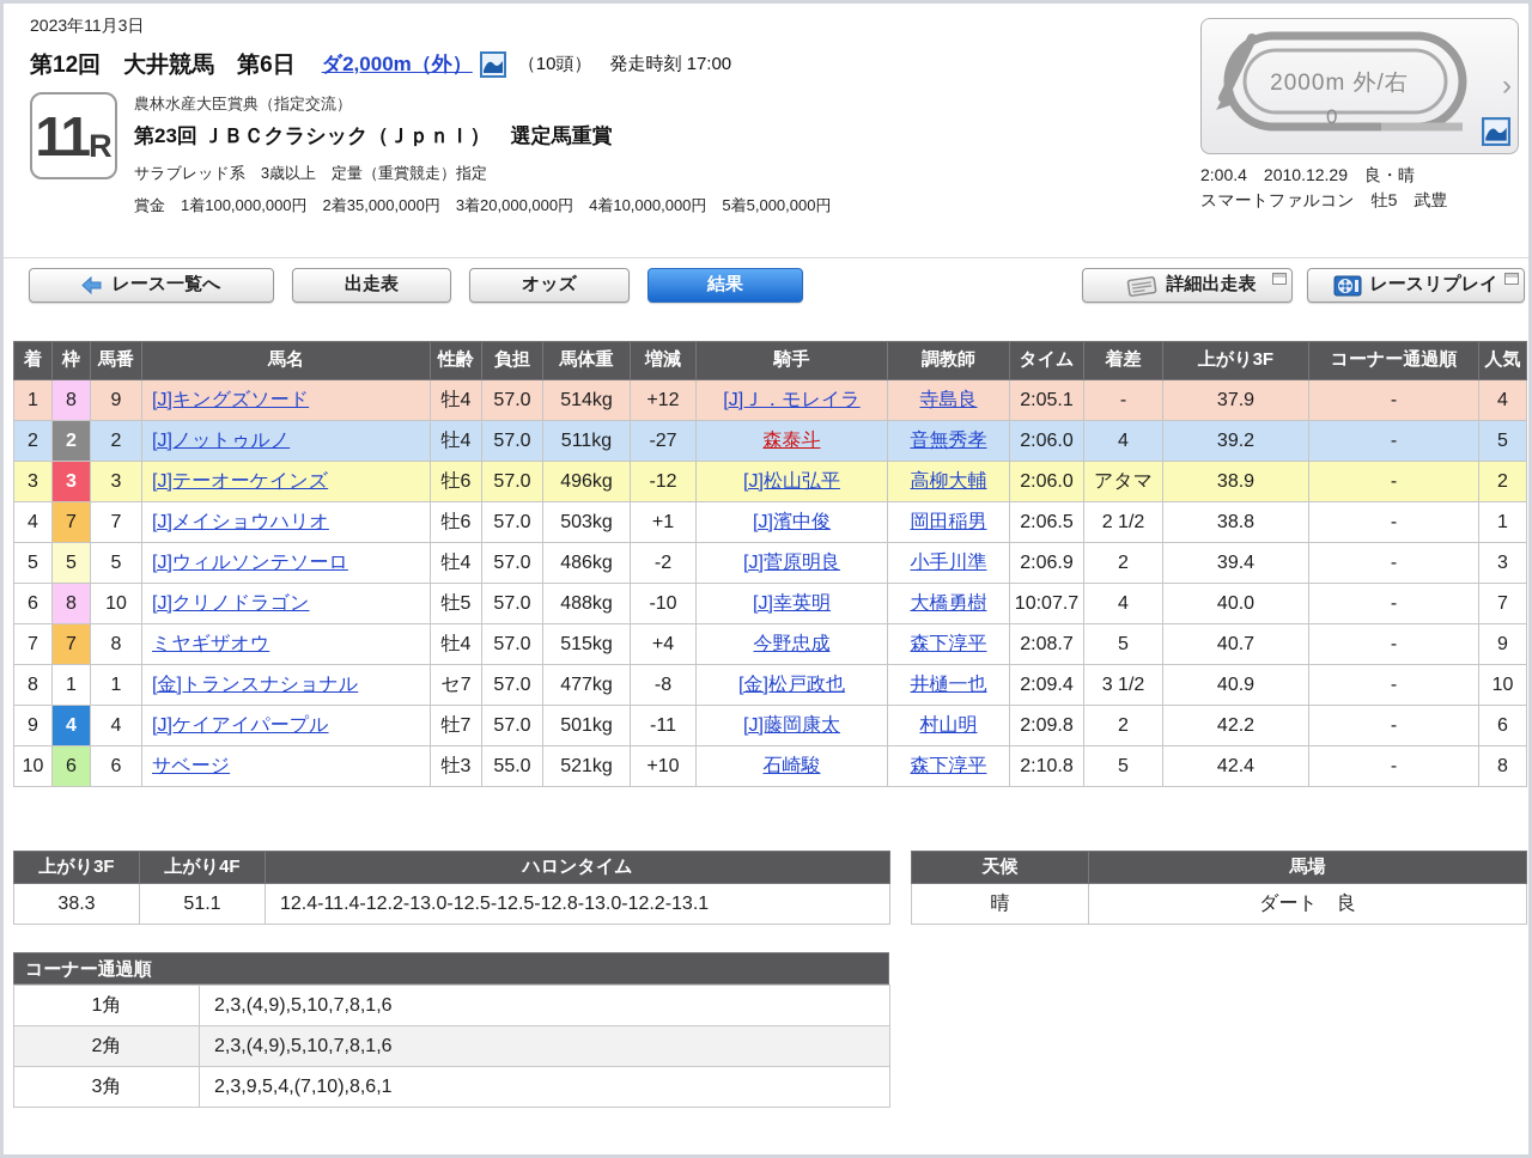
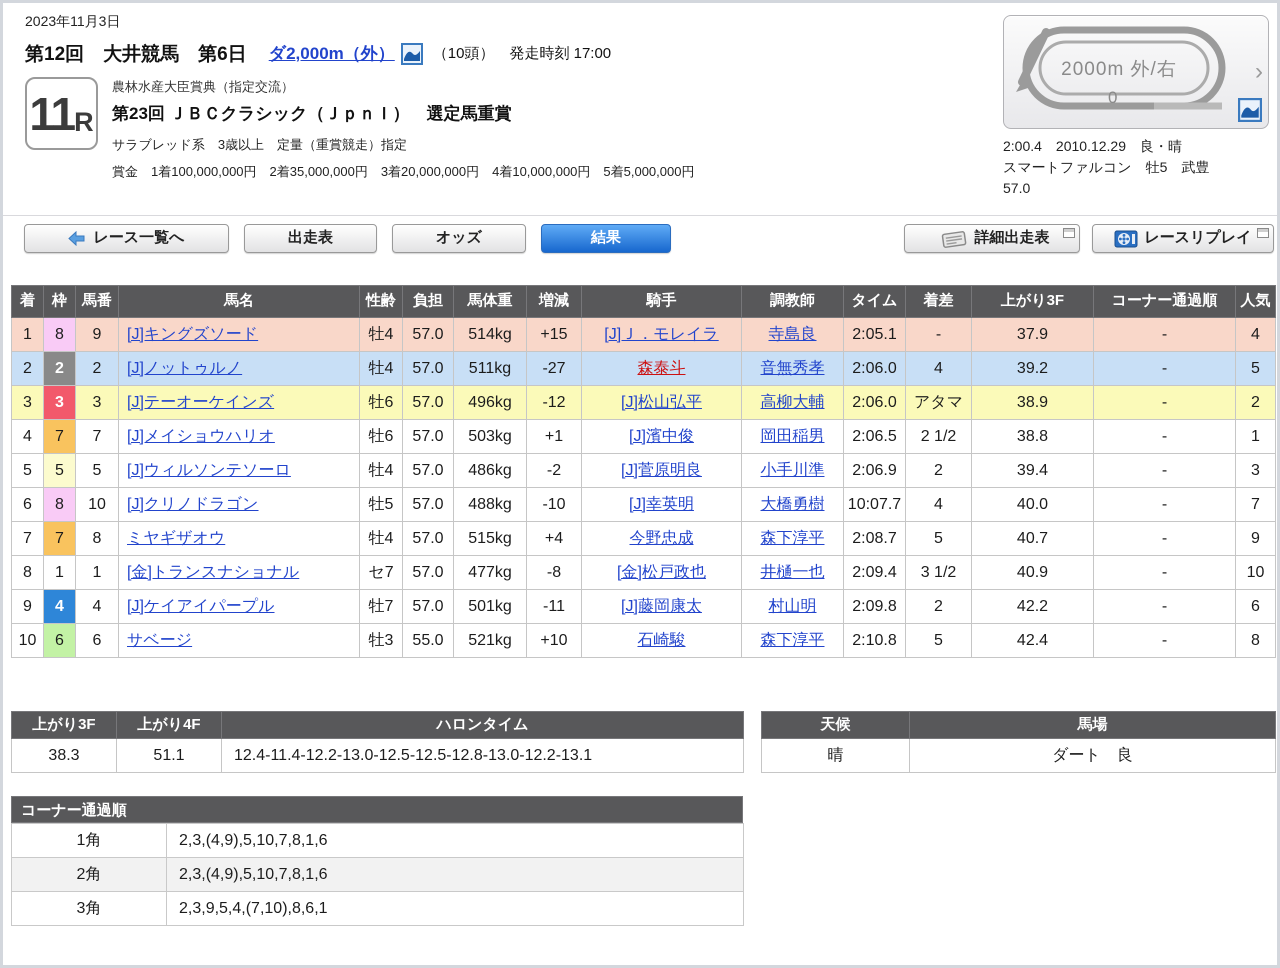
  2023年11月3日
  第12回 大井競馬 第6日
  ダ2,000m（外）
  （10頭） 発走時刻 17:00
  11
  R
  農林水産大臣賞典（指定交流）
  第23回 ＪＢＣクラシック（ＪｐｎＩ） 選定馬重賞
  サラブレッド系 3歳以上 定量（重賞競走）指定
  賞金 1着100,000,000円 2着35,000,000円 3着20,000,000円 4着10,000,000円 5着5,000,000円
  2000m 外/右
  0
  ›
  2:00.4 2010.12.29 良・晴
  スマートファルコン 牡5 武豊
+ 57.0
  レース一覧へ
  出走表
  オッズ
  結果
  詳細出走表
  レースリプレイ
  着	枠	馬番	馬名	性齢	負担	馬体重	増減	騎手	調教師	タイム	着差	上がり3F	コーナー通過順	人気
- 1	8	9	[J]キングズソード	牡4	57.0	514kg	+12	[J]Ｊ．モレイラ	寺島良	2:05.1	-	37.9	-	4
+ 1	8	9	[J]キングズソード	牡4	57.0	514kg	+15	[J]Ｊ．モレイラ	寺島良	2:05.1	-	37.9	-	4
  2	2	2	[J]ノットゥルノ	牡4	57.0	511kg	-27	森泰斗	音無秀孝	2:06.0	4	39.2	-	5
  3	3	3	[J]テーオーケインズ	牡6	57.0	496kg	-12	[J]松山弘平	高柳大輔	2:06.0	アタマ	38.9	-	2
  4	7	7	[J]メイショウハリオ	牡6	57.0	503kg	+1	[J]濱中俊	岡田稲男	2:06.5	2 1/2	38.8	-	1
  5	5	5	[J]ウィルソンテソーロ	牡4	57.0	486kg	-2	[J]菅原明良	小手川準	2:06.9	2	39.4	-	3
  6	8	10	[J]クリノドラゴン	牡5	57.0	488kg	-10	[J]幸英明	大橋勇樹	10:07.7	4	40.0	-	7
  7	7	8	ミヤギザオウ	牡4	57.0	515kg	+4	今野忠成	森下淳平	2:08.7	5	40.7	-	9
  8	1	1	[金]トランスナショナル	セ7	57.0	477kg	-8	[金]松戸政也	井樋一也	2:09.4	3 1/2	40.9	-	10
  9	4	4	[J]ケイアイパープル	牡7	57.0	501kg	-11	[J]藤岡康太	村山明	2:09.8	2	42.2	-	6
  10	6	6	サベージ	牡3	55.0	521kg	+10	石崎駿	森下淳平	2:10.8	5	42.4	-	8
  上がり3F	上がり4F	ハロンタイム
  38.3	51.1	12.4-11.4-12.2-13.0-12.5-12.5-12.8-13.0-12.2-13.1
  天候	馬場
  晴	ダート 良
  コーナー通過順
  1角	2,3,(4,9),5,10,7,8,1,6
  2角	2,3,(4,9),5,10,7,8,1,6
  3角	2,3,9,5,4,(7,10),8,6,1
